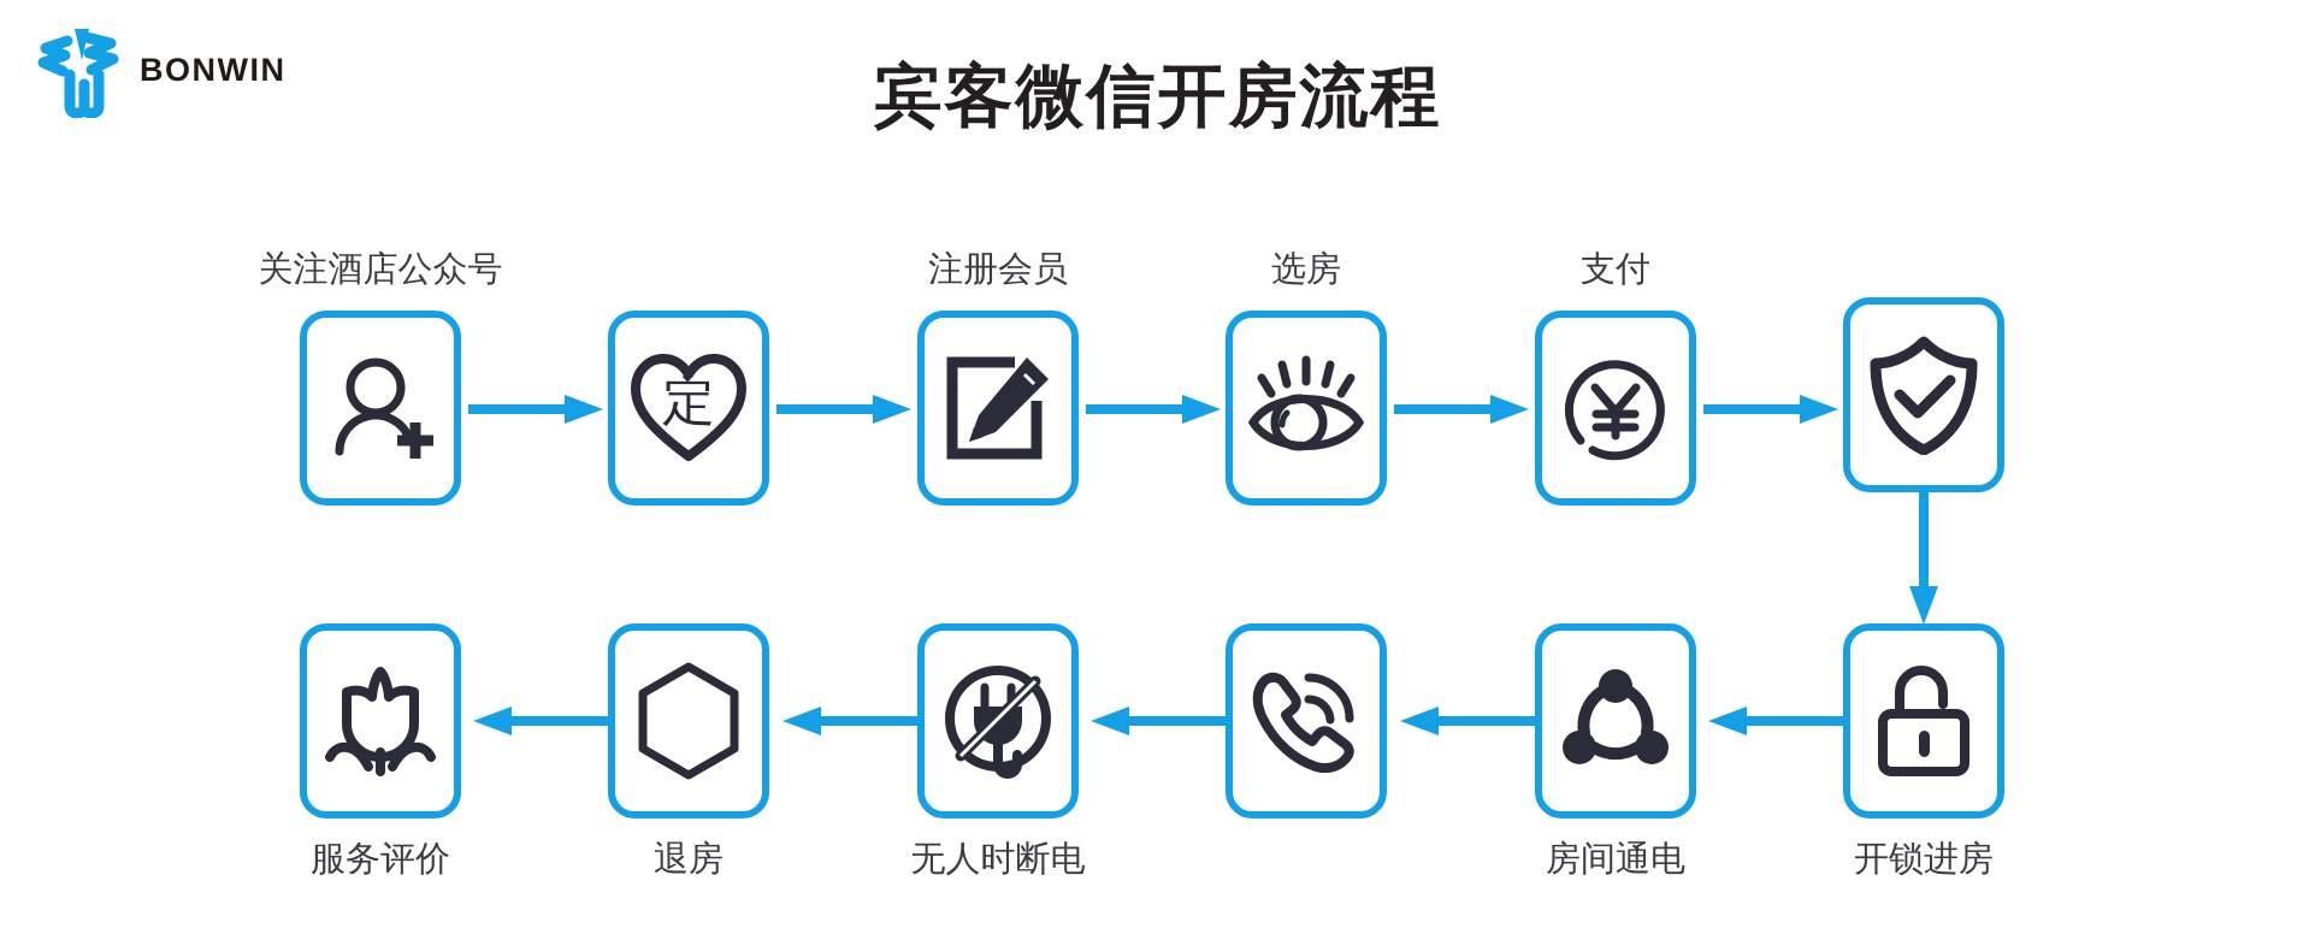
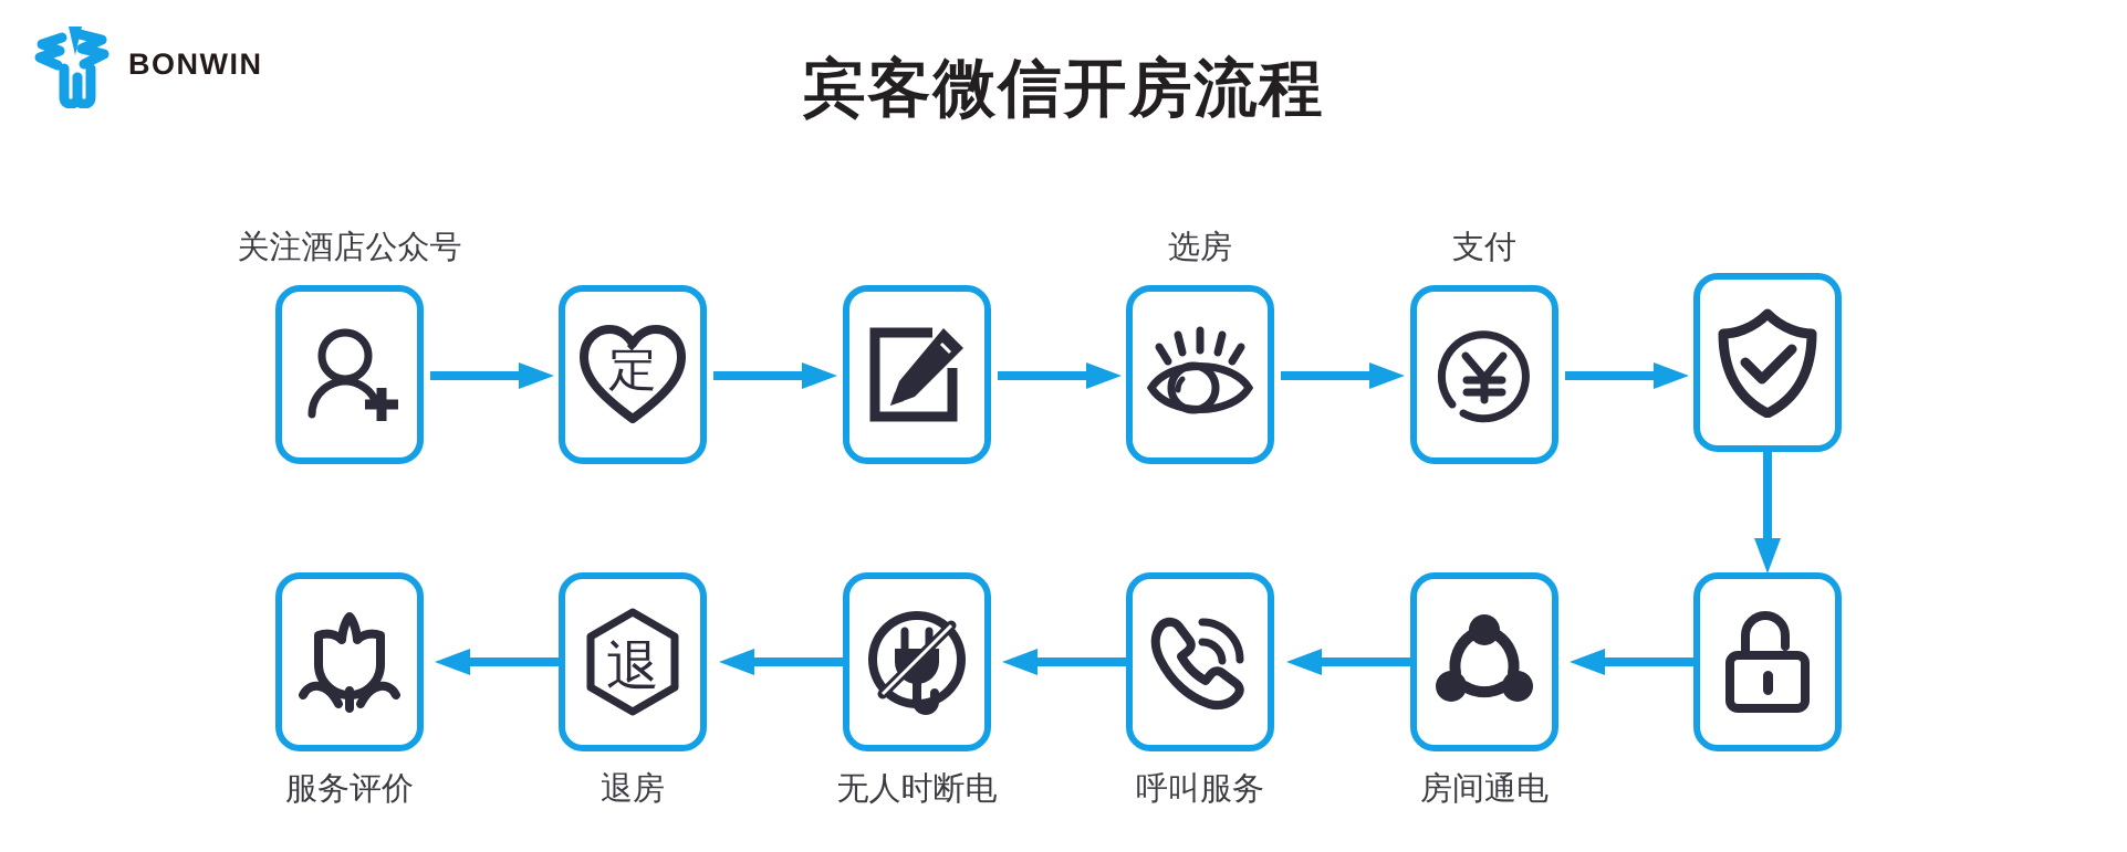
  BONWIN
  宾客微信开房流程
  关注酒店公众号
  定
- 注册会员
  选房
  支付
- 开锁进房
  房间通电
+ 呼叫服务
  无人时断电
+ 退
  退房
  服务评价
